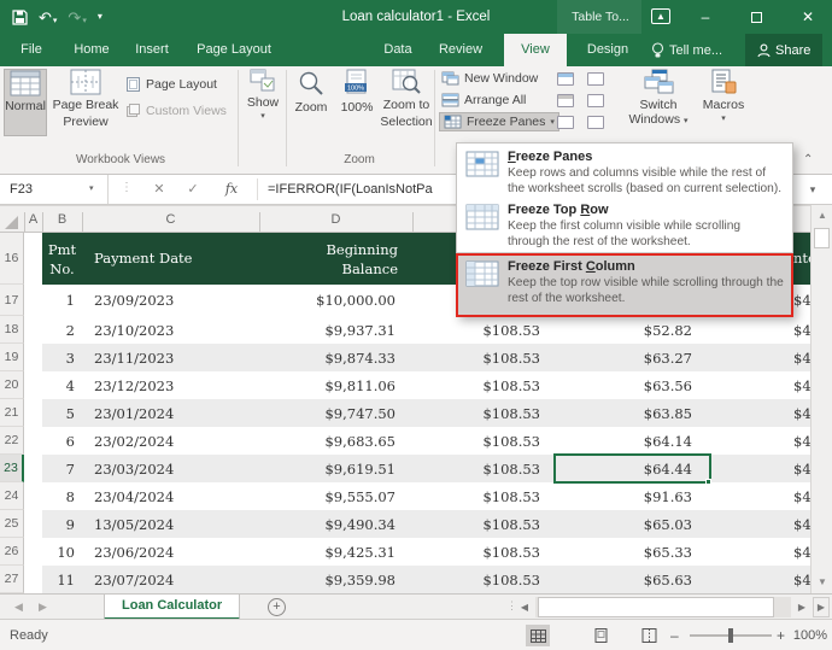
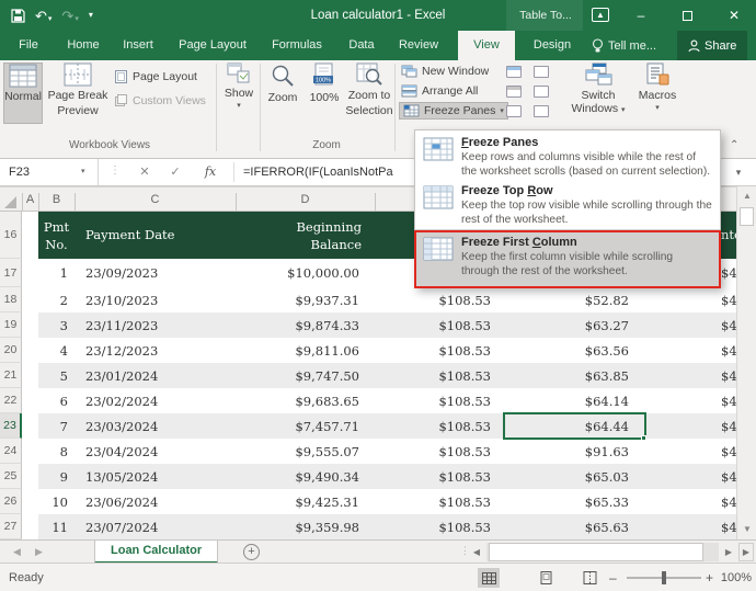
  ▾
  Loan calculator1 - Excel
  Table To...
  ▲
  –
  ✕
  File
  Home
  Insert
  Page Layout
+ Formulas
  Data
  Review
  View
  Design
  Tell me...
  Share
  Normal
  Page Break
  Preview
  Page Layout
  Custom Views
  Workbook Views
  Show
  Zoom
  100%
  Zoom to
  Selection
  Zoom
  New Window
  Arrange All
  Freeze Panes
  Switch
  Windows
  Macros
  ⌃
  F23
  ⋮
  ✕
  ✓
  fx
  =IFERROR(IF(LoanIsNotPa
  ▾
  A
  B
  C
  D
  16
  Pmt
  No.
  Payment Date
  Beginning
  Balance
  1
  23/09/2023
  $10,000.00
  $4
  17
  2
  23/10/2023
  $9,937.31
  $108.53
  $52.82
  $4
  18
  3
  23/11/2023
  $9,874.33
  $108.53
  $63.27
  $4
  19
  4
  23/12/2023
  $9,811.06
  $108.53
  $63.56
  $4
  20
  5
  23/01/2024
  $9,747.50
  $108.53
  $63.85
  $4
  21
  6
  23/02/2024
  $9,683.65
  $108.53
  $64.14
  $4
  22
  7
  23/03/2024
- $9,619.51
+ $7,457.71
  $108.53
  $64.44
  $4
  23
  8
  23/04/2024
  $9,555.07
  $108.53
  $91.63
  $4
  24
  9
  13/05/2024
  $9,490.34
  $108.53
  $65.03
  $4
  25
  10
  23/06/2024
  $9,425.31
  $108.53
  $65.33
  $4
  26
  11
  23/07/2024
  $9,359.98
  $108.53
  $65.63
  $4
  27
  Freeze Panes
  Keep rows and columns visible while the rest of the worksheet scrolls (based on current selection).
  Freeze Top Row
- Keep the first column visible while scrolling through the rest of the worksheet.
+ Keep the top row visible while scrolling through the rest of the worksheet.
  Freeze First Column
- Keep the top row visible while scrolling through the rest of the worksheet.
+ Keep the first column visible while scrolling through the rest of the worksheet.
  ▲
  ▼
  ◀
  ▶
  Loan Calculator
  +
  ⋮
  ◀
  ▶
  ▶
  Ready
  –
  +
  100%
